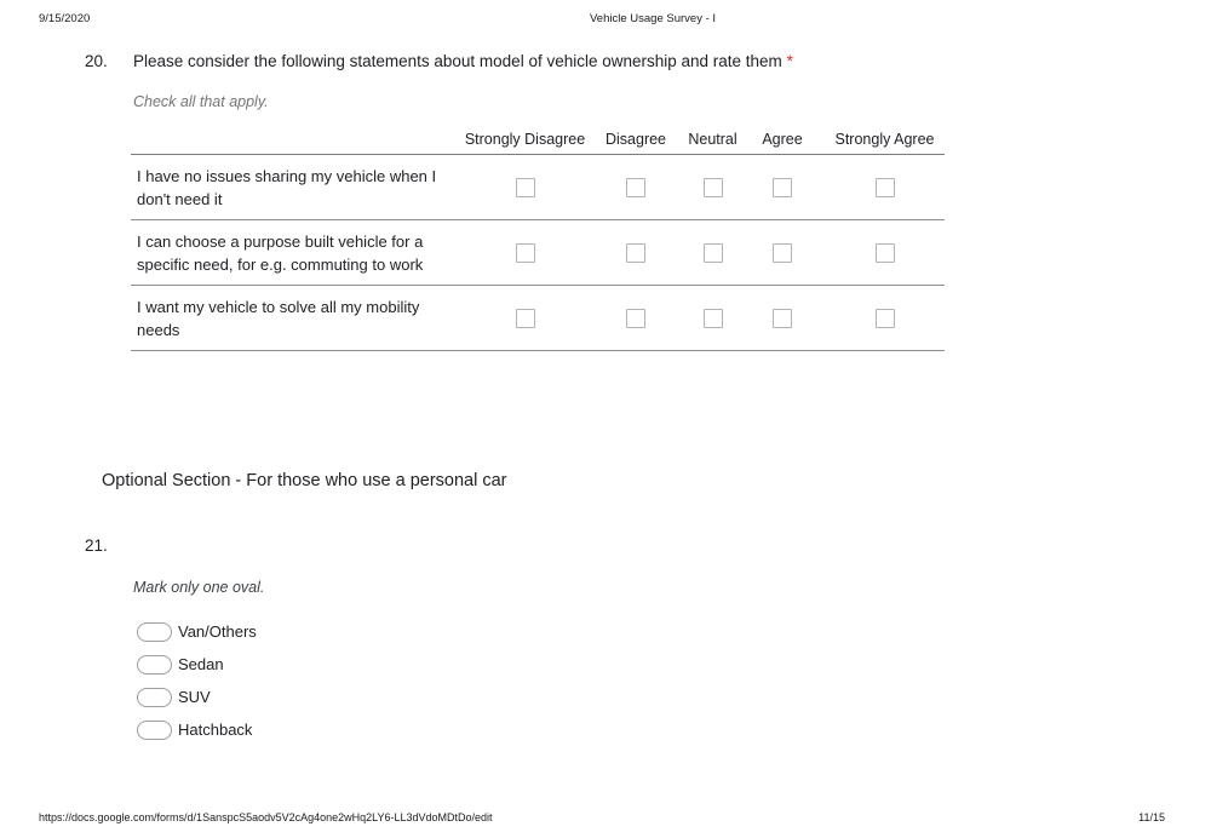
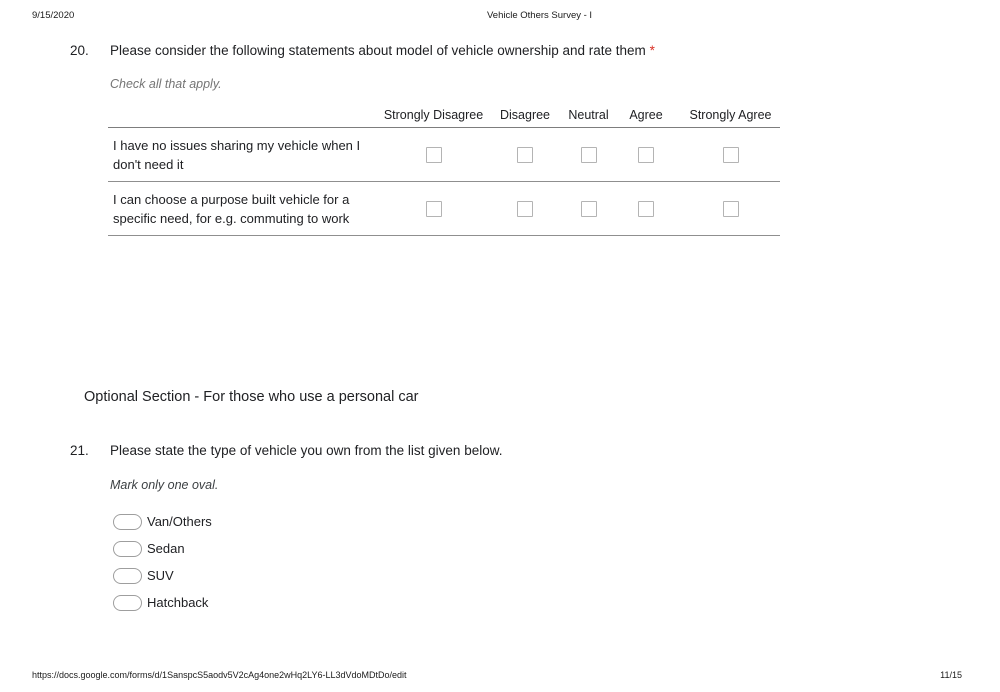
  9/15/2020
- Vehicle Usage Survey - I
+ Vehicle Others Survey - I
  20.
  Please consider the following statements about model of vehicle ownership and rate them *
  Check all that apply.
  Strongly Disagree
  Disagree
  Neutral
  Agree
  Strongly Agree
  I have no issues sharing my vehicle when I
  don't need it
  I can choose a purpose built vehicle for a
  specific need, for e.g. commuting to work
- I want my vehicle to solve all my mobility
- needs
  Optional Section - For those who use a personal car
  21.
+ Please state the type of vehicle you own from the list given below.
  Mark only one oval.
  Van/Others
  Sedan
  SUV
  Hatchback
  https://docs.google.com/forms/d/1SanspcS5aodv5V2cAg4one2wHq2LY6-LL3dVdoMDtDo/edit
  11/15
